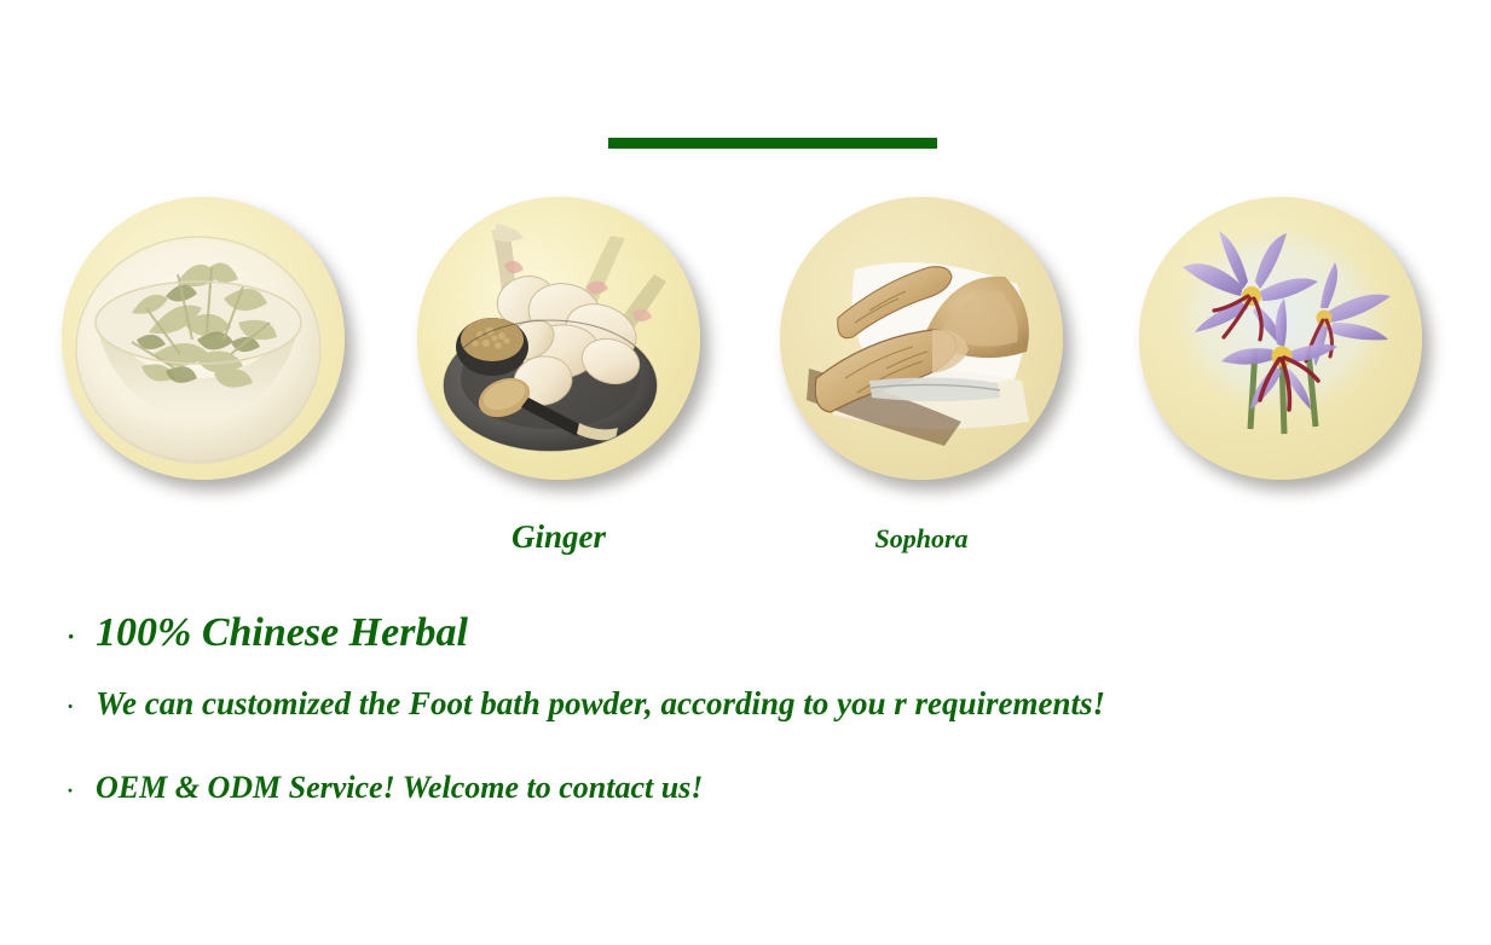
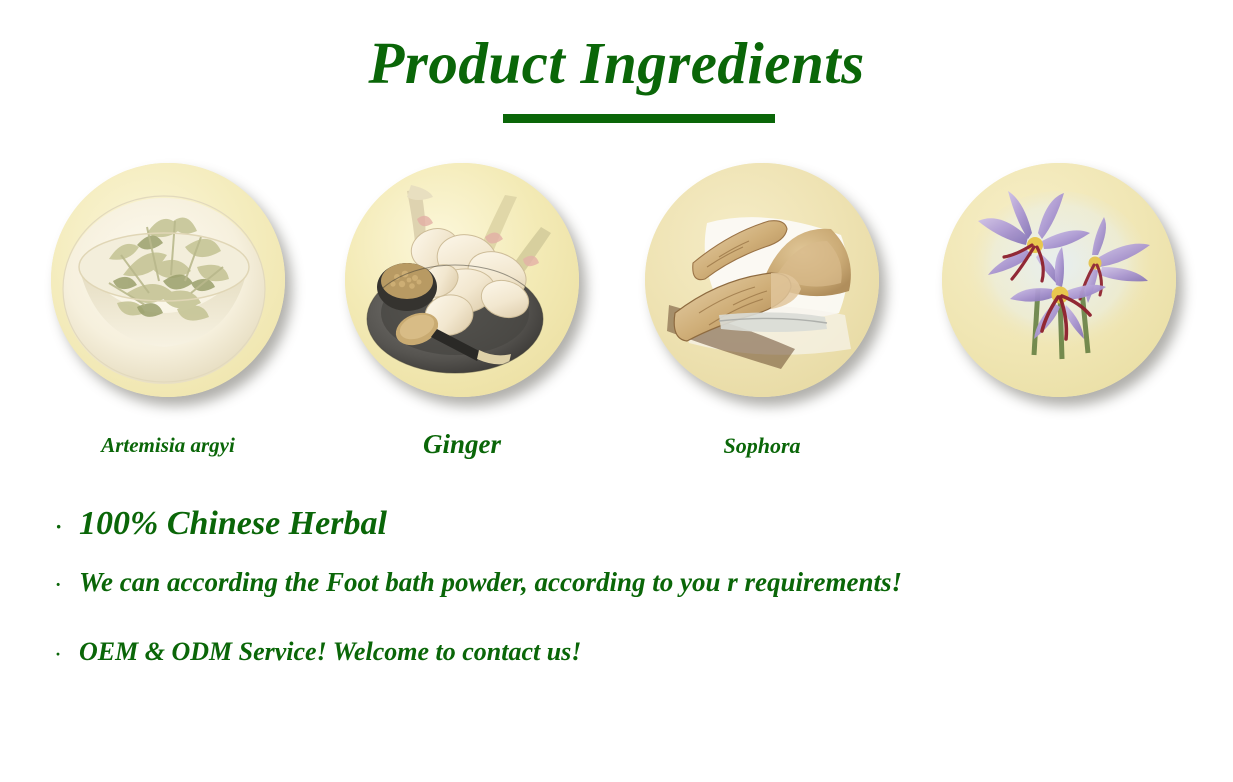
+ Product Ingredients
+ Artemisia argyi
  Ginger
  Sophora
  ·
  100% Chinese Herbal
  ·
- We can customized the Foot bath powder, according to you r requirements!
+ We can according the Foot bath powder, according to you r requirements!
  ·
  OEM & ODM Service! Welcome to contact us!
